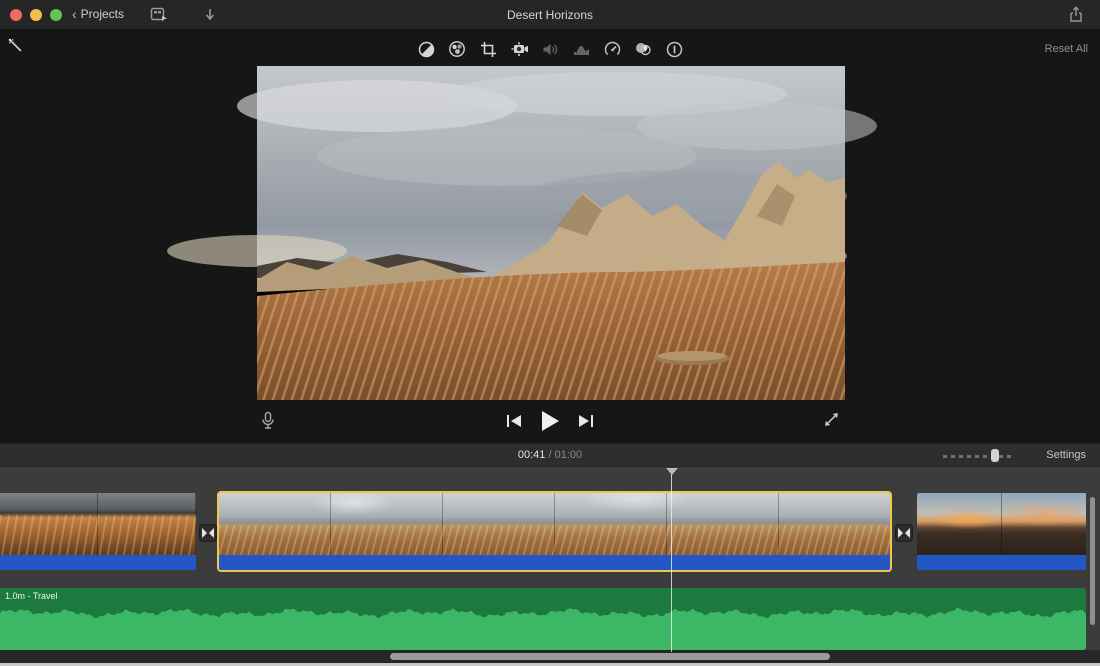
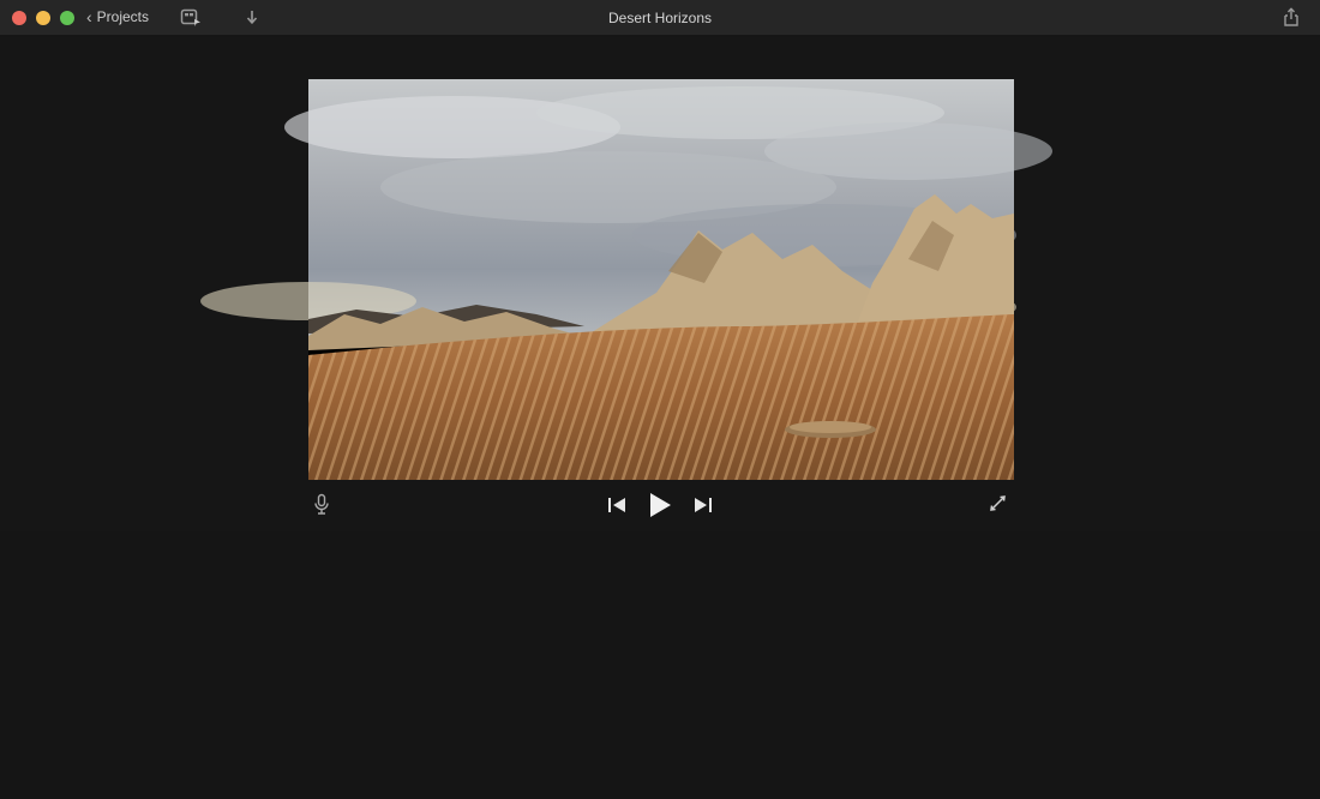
  ‹
  Projects
  Desert Horizons
- Reset All
- 00:41 / 01:00
- Settings
- 1.0m - Travel
